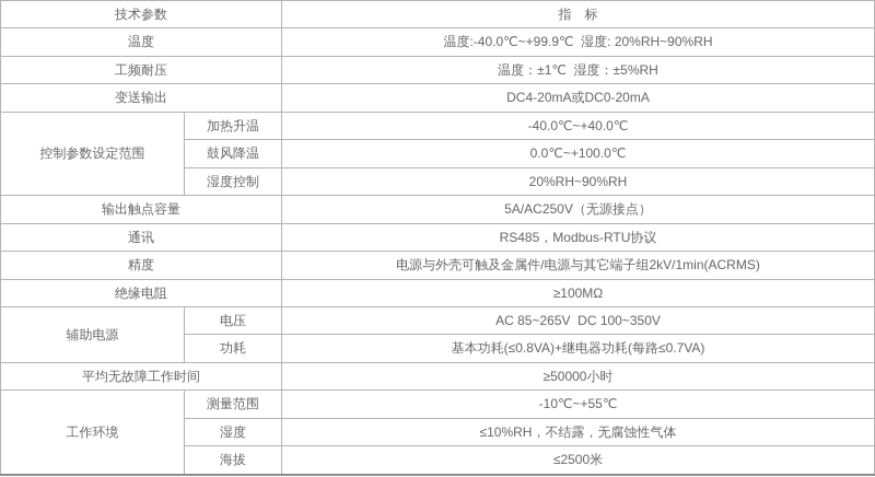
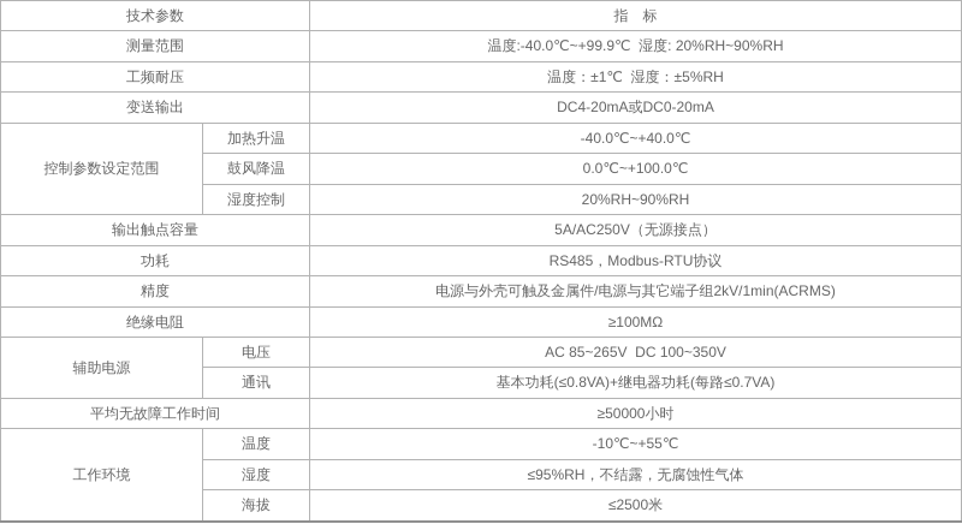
  技术参数	指 标
- 温度	温度:-40.0℃~+99.9℃ 湿度: 20%RH~90%RH
+ 测量范围	温度:-40.0℃~+99.9℃ 湿度: 20%RH~90%RH
  工频耐压	温度：±1℃ 湿度：±5%RH
  变送输出	DC4-20mA或DC0-20mA
  控制参数设定范围	加热升温	-40.0℃~+40.0℃
  鼓风降温	0.0℃~+100.0℃
  湿度控制	20%RH~90%RH
  输出触点容量	5A/AC250V（无源接点）
- 通讯	RS485，Modbus-RTU协议
+ 功耗	RS485，Modbus-RTU协议
  精度	电源与外壳可触及金属件/电源与其它端子组2kV/1min(ACRMS)
  绝缘电阻	≥100MΩ
  辅助电源	电压	AC 85~265V DC 100~350V
- 功耗	基本功耗(≤0.8VA)+继电器功耗(每路≤0.7VA)
+ 通讯	基本功耗(≤0.8VA)+继电器功耗(每路≤0.7VA)
  平均无故障工作时间	≥50000小时
- 工作环境	测量范围	-10℃~+55℃
+ 工作环境	温度	-10℃~+55℃
- 湿度	≤10%RH，不结露，无腐蚀性气体
+ 湿度	≤95%RH，不结露，无腐蚀性气体
  海拔	≤2500米
